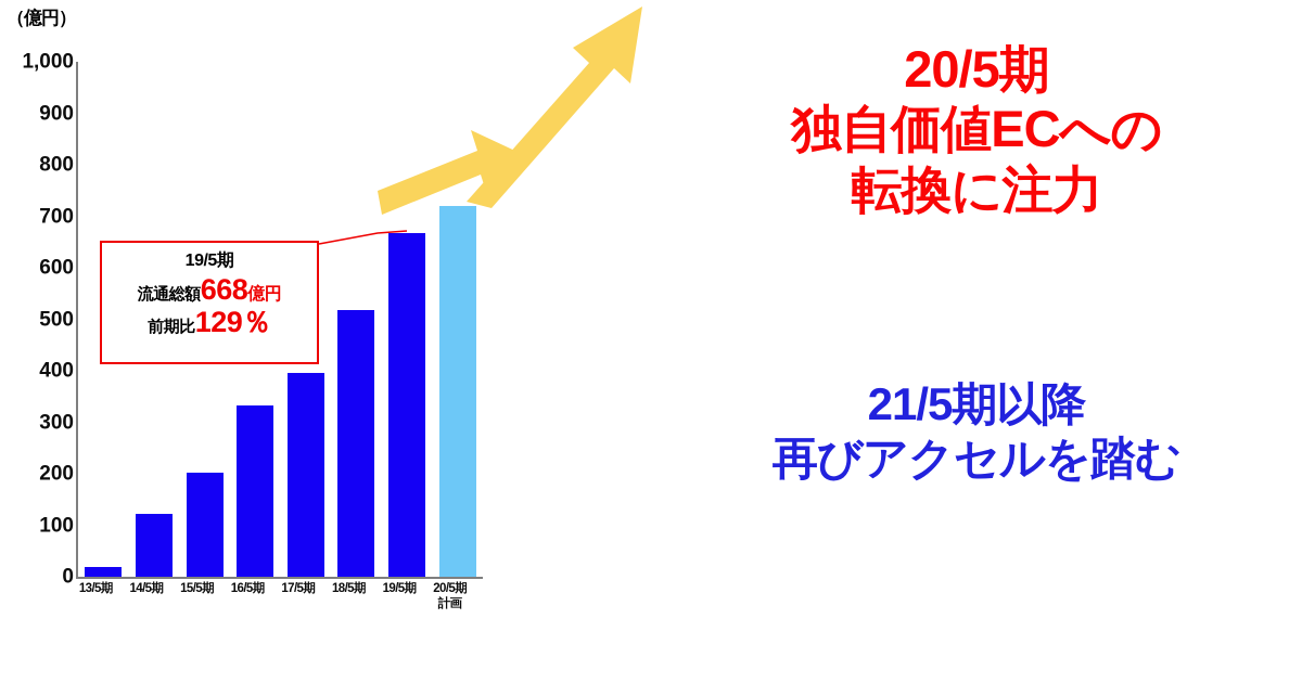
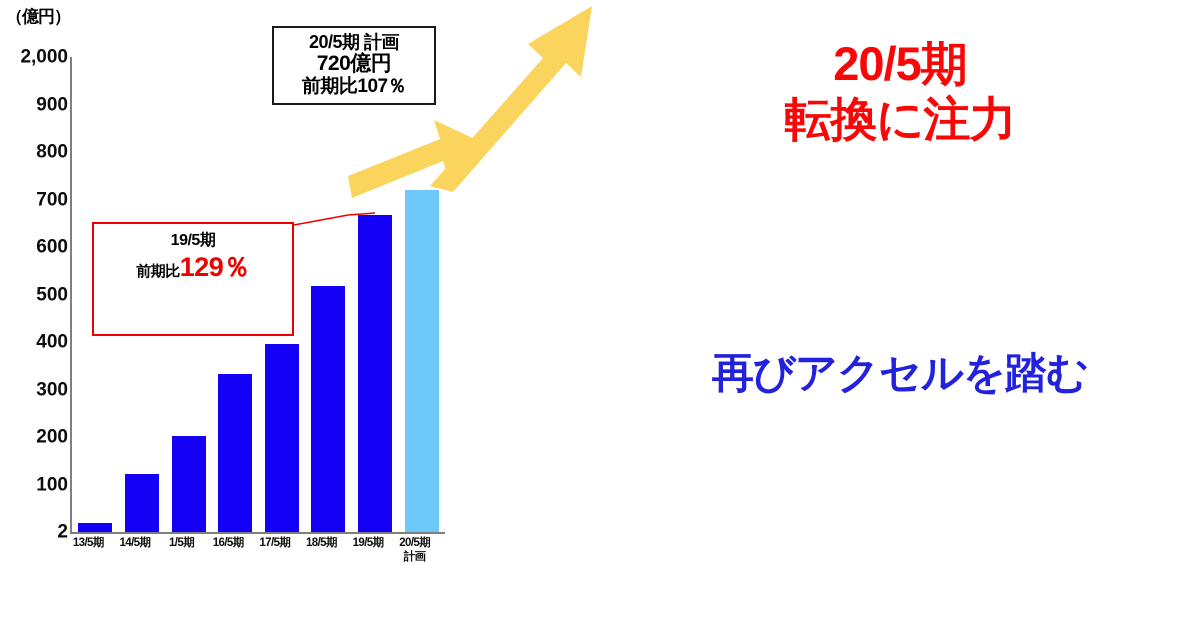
  （億円）
- 1,000
+ 2,000
  900
  800
  700
  600
  500
  400
  300
  200
  100
- 0
+ 2
  13/5期
  14/5期
- 15/5期
+ 1/5期
  16/5期
  17/5期
  18/5期
  19/5期
  20/5期
  計画
+ 20/5期 計画
+ 720億円
+ 前期比107％
  19/5期
- 流通総額668億円
  前期比129％
  20/5期
- 独自価値ECへの
  転換に注力
- 21/5期以降
  再びアクセルを踏む
